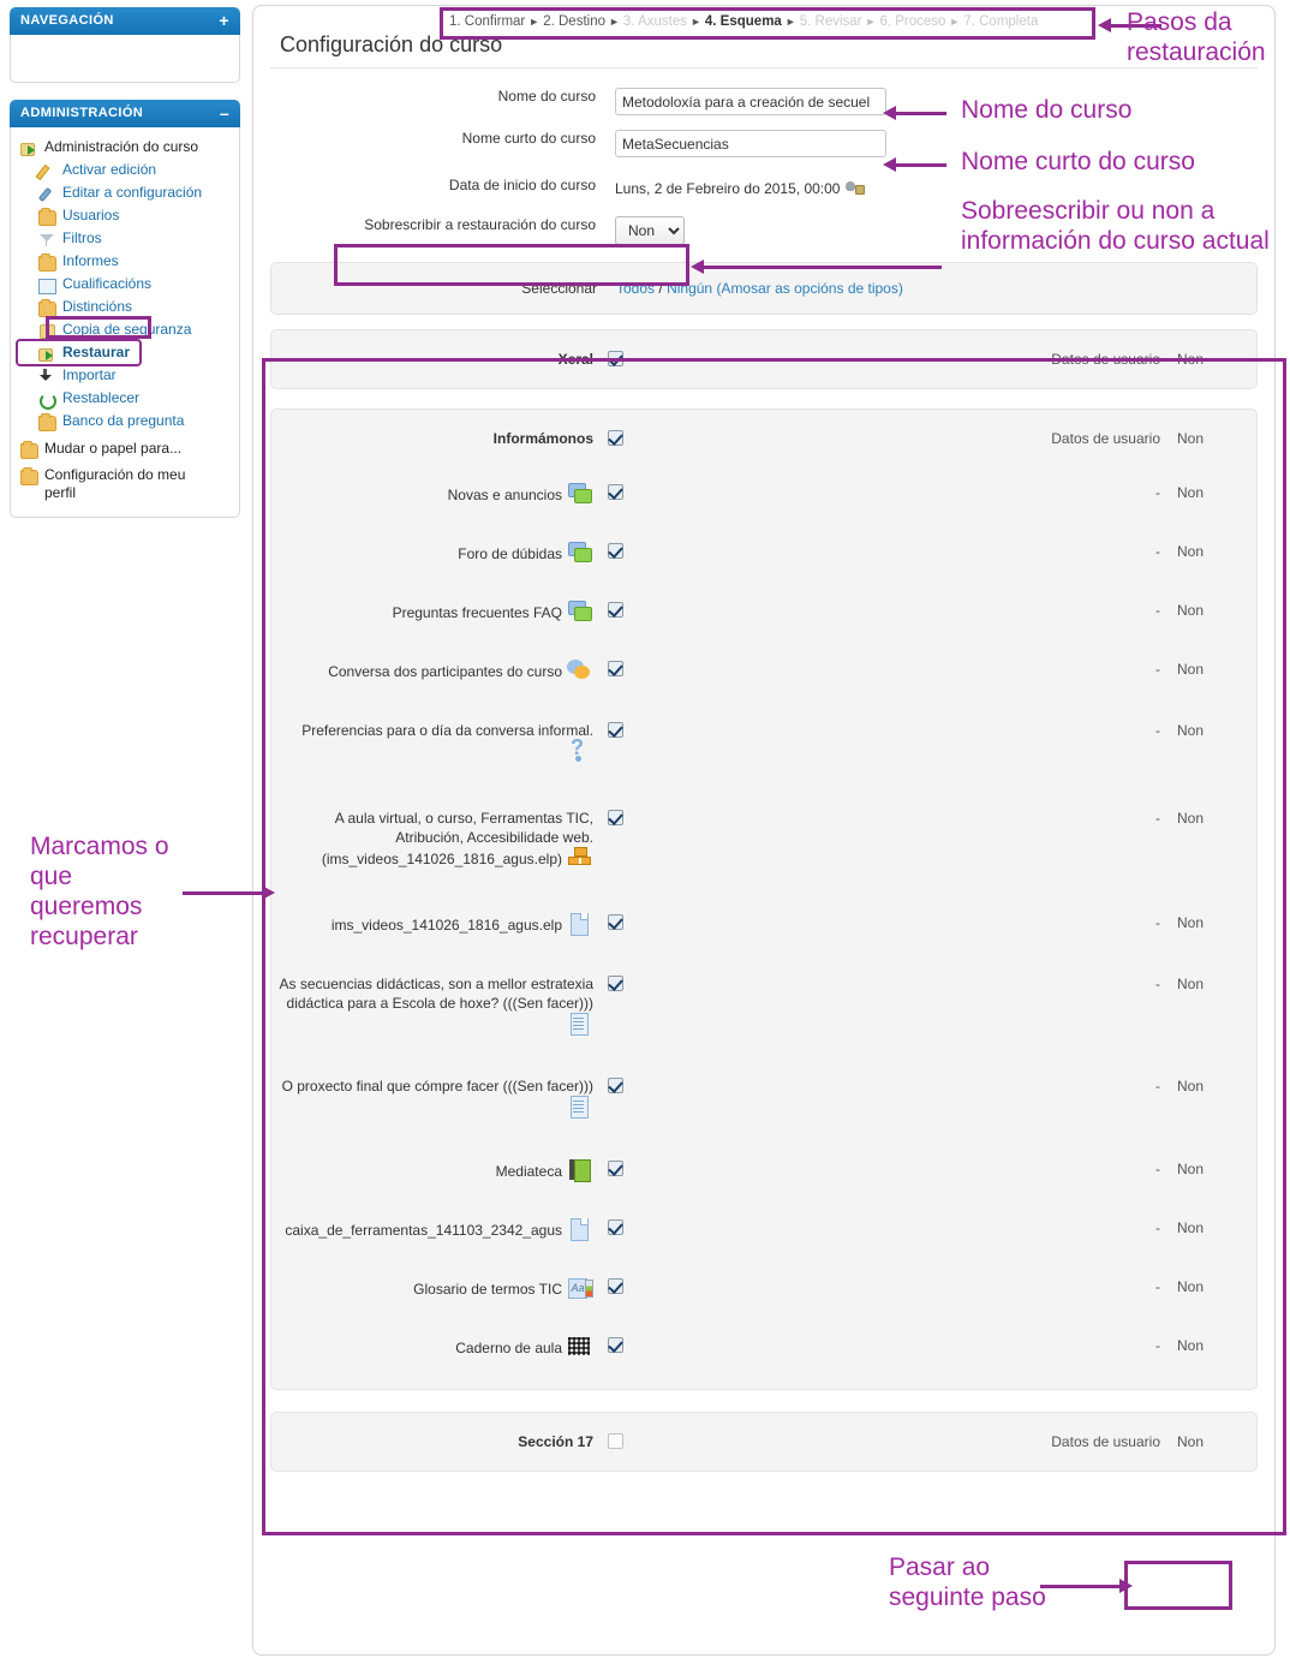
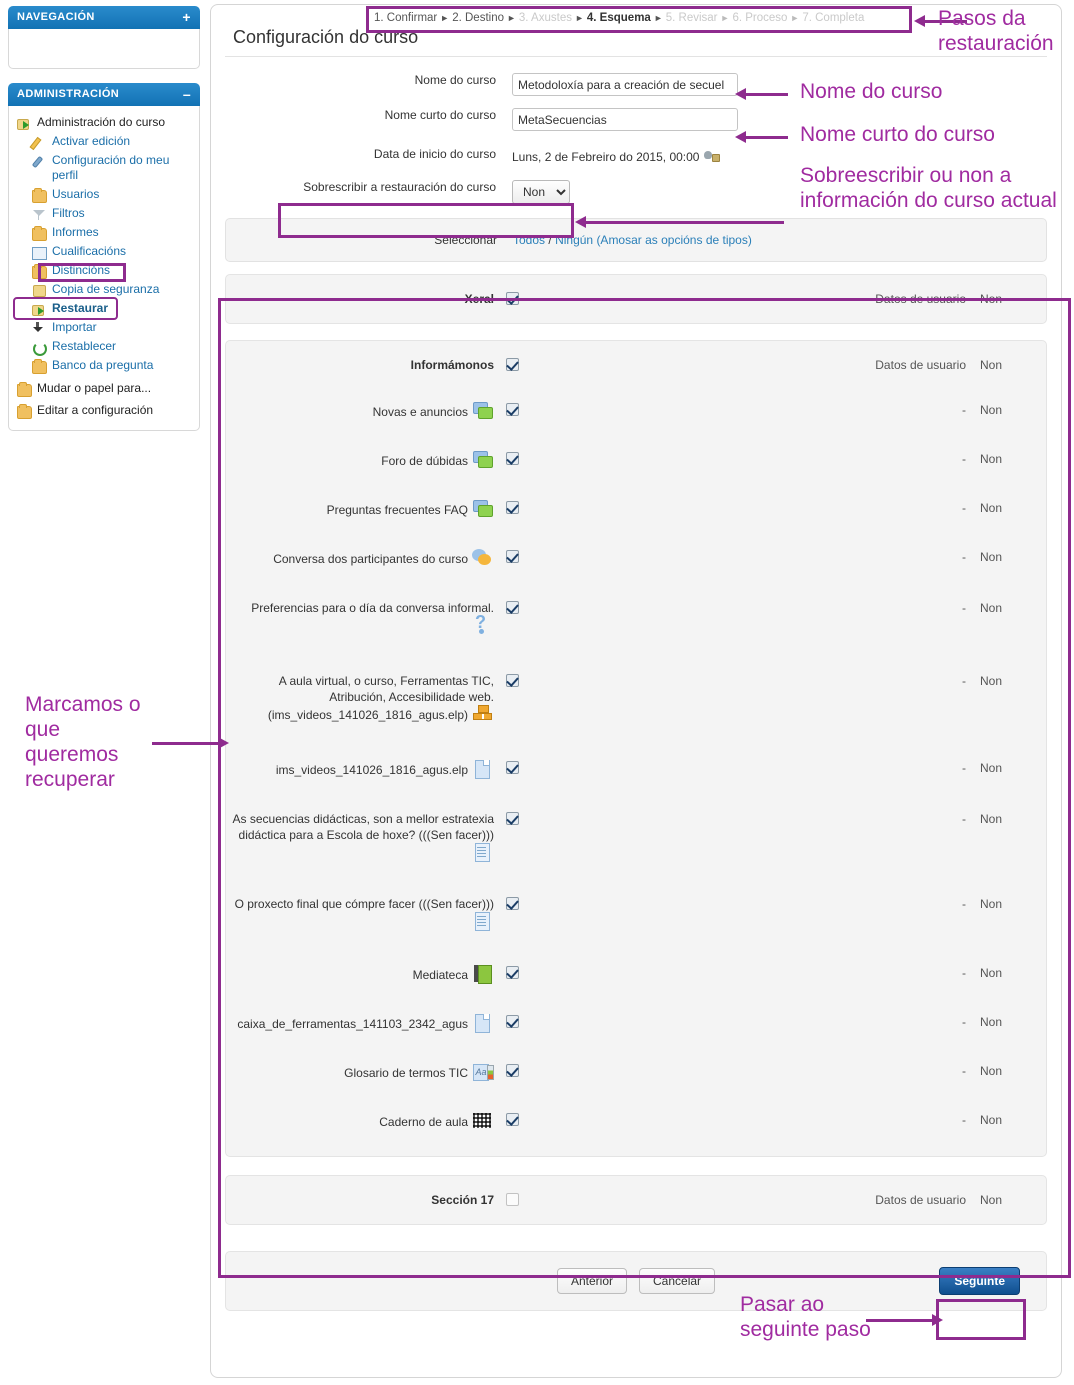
  NAVEGACIÓN
  +
  ADMINISTRACIÓN
  –
  Administración do curso
  Activar edición
- Editar a configuración
+ Configuración do meu perfil
  Usuarios
  Filtros
  Informes
  Cualificacións
  Distincións
  Copia de seguranza
  Restaurar
  Importar
  Restablecer
  Banco da pregunta
  Mudar o papel para...
- Configuración do meu perfil
+ Editar a configuración
  Configuración do curso
  Nome do curso
  Metodoloxía para a creación de secuel
  Nome curto do curso
  MetaSecuencias
  Data de inicio do curso
  Luns, 2 de Febreiro do 2015, 00:00
  Sobrescribir a restauración do curso
  Non
  Seleccionar
  Todos / Ningún (Amosar as opcións de tipos)
  Xeral
  Datos de usuario
  Non
  Informámonos
  Datos de usuario
  Non
  Novas e anuncios
  -
  Non
  Foro de dúbidas
  -
  Non
  Preguntas frecuentes FAQ
  -
  Non
  Conversa dos participantes do curso
  -
  Non
  Preferencias para o día da conversa informal.
  -
  Non
  A aula virtual, o curso, Ferramentas TIC, Atribución, Accesibilidade web. (ims_videos_141026_1816_agus.elp)
  -
  Non
  ims_videos_141026_1816_agus.elp
  -
  Non
  As secuencias didácticas, son a mellor estratexia didáctica para a Escola de hoxe? (((Sen facer)))
  -
  Non
  O proxecto final que cómpre facer (((Sen facer)))
  -
  Non
  Mediateca
  -
  Non
  caixa_de_ferramentas_141103_2342_agus
  -
  Non
  Glosario de termos TIC
  -
  Non
  Caderno de aula
  -
  Non
  Sección 17
  Datos de usuario
  Non
+ Anterior
+ Cancelar
+ Seguinte
  1. Confirmar ► 2. Destino ► 3. Axustes ► 4. Esquema ► 5. Revisar ► 6. Proceso ► 7. Completa
  Pasos da restauración
  Nome do curso
  Nome curto do curso
  Sobreescribir ou non a información do curso actual
  Marcamos o que queremos recuperar
  Pasar ao seguinte paso
